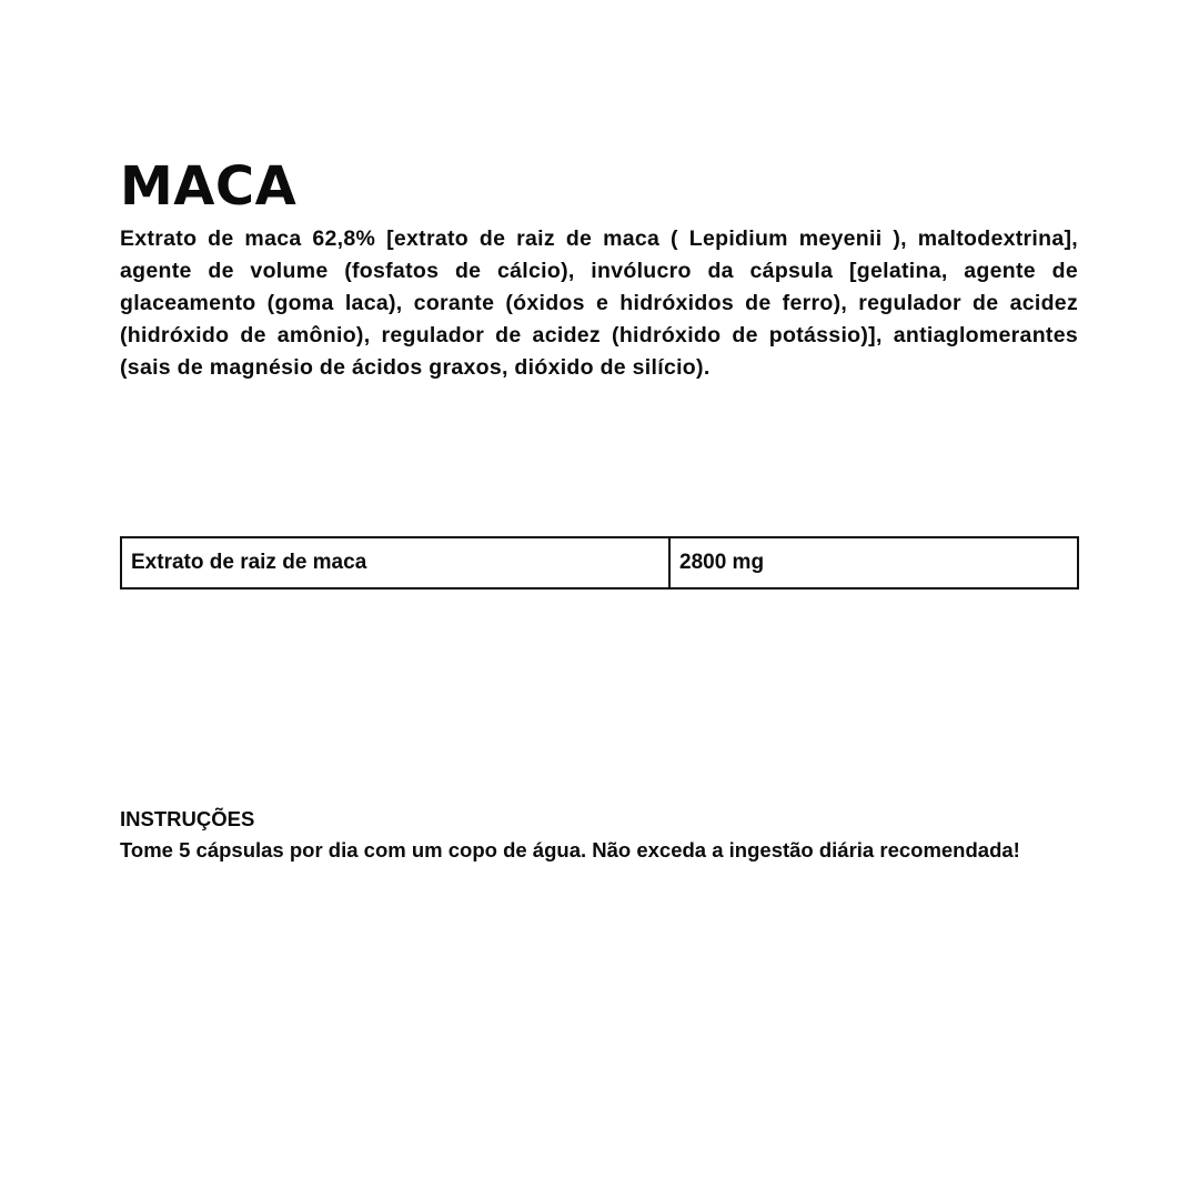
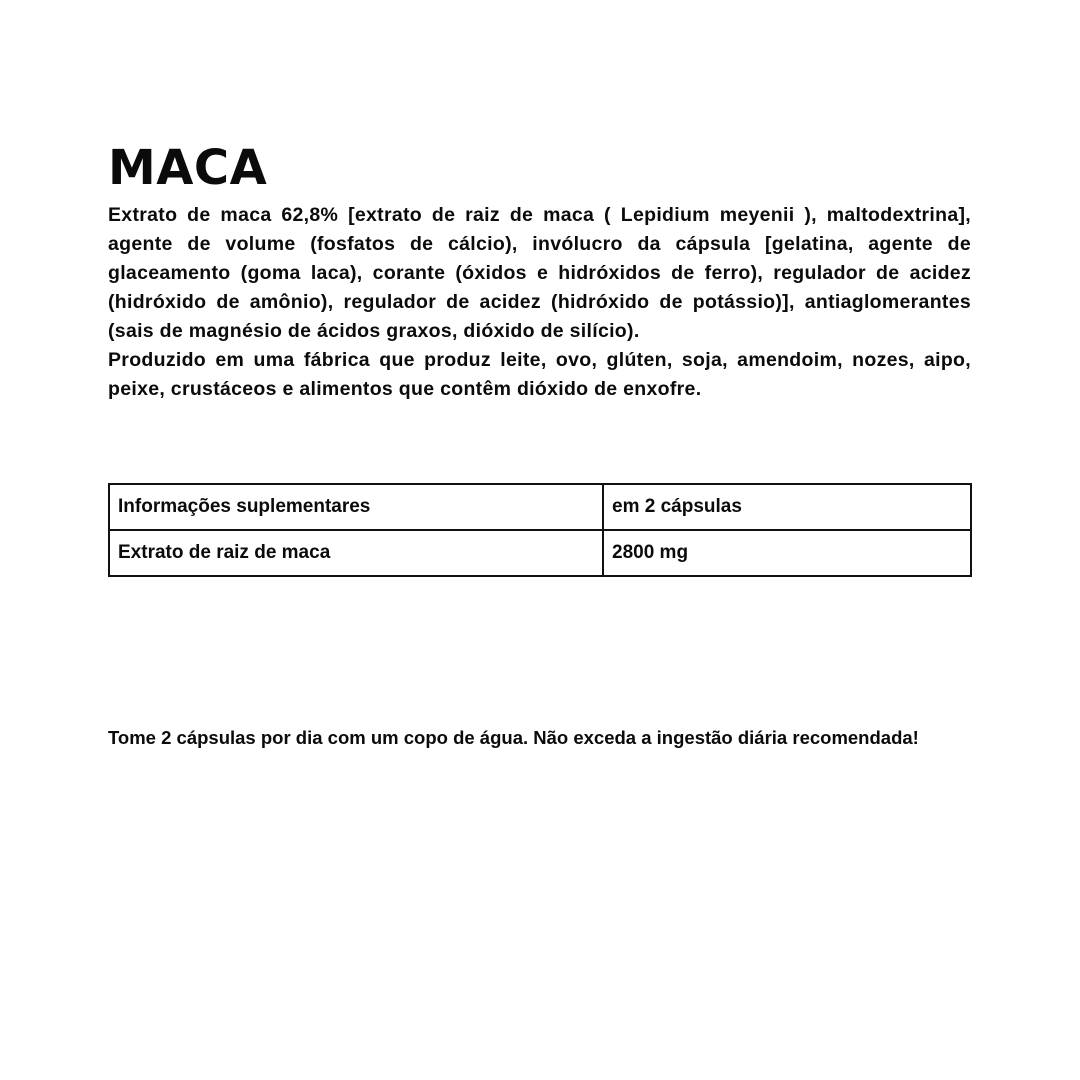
  MACA
  Extrato de maca 62,8% [extrato de raiz de maca ( Lepidium meyenii ), maltodextrina], agente de volume (fosfatos de cálcio), invólucro da cápsula [gelatina, agente de glaceamento (goma laca), corante (óxidos e hidróxidos de ferro), regulador de acidez (hidróxido de amônio), regulador de acidez (hidróxido de potássio)], antiaglomerantes (sais de magnésio de ácidos graxos, dióxido de silício).
+ Produzido em uma fábrica que produz leite, ovo, glúten, soja, amendoim, nozes, aipo, peixe, crustáceos e alimentos que contêm dióxido de enxofre.
+ Informações suplementares	em 2 cápsulas
  Extrato de raiz de maca	2800 mg
- INSTRUÇÕES
- Tome 5 cápsulas por dia com um copo de água. Não exceda a ingestão diária recomendada!
+ Tome 2 cápsulas por dia com um copo de água. Não exceda a ingestão diária recomendada!
